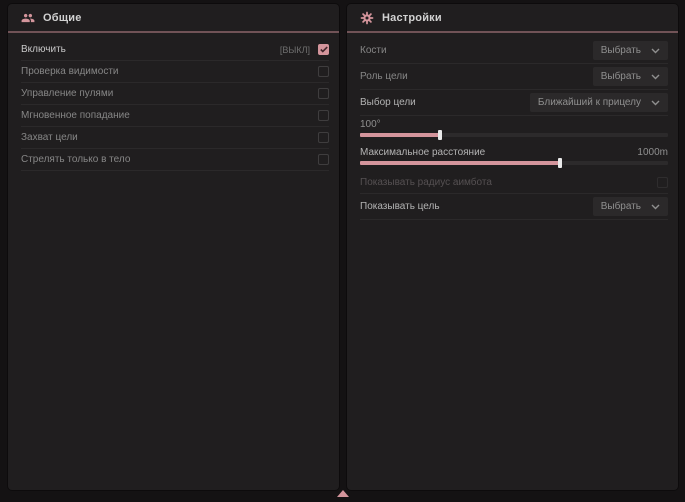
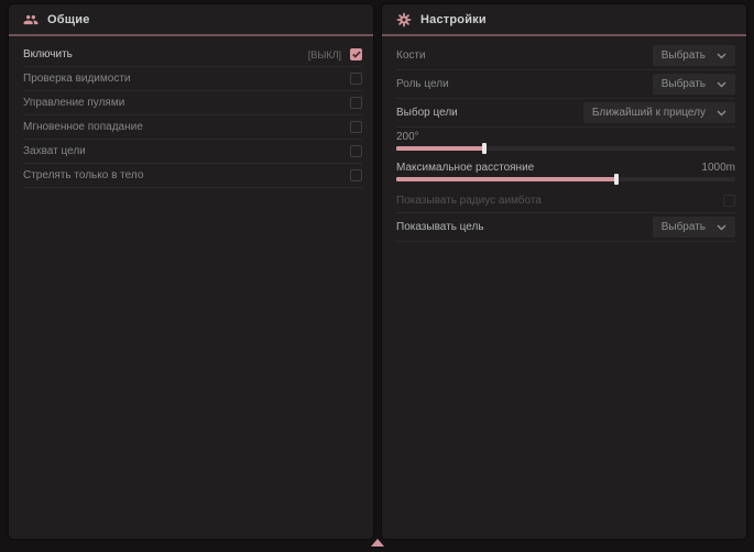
  Общие
  Включить
  [ВЫКЛ]
  Проверка видимости
  Управление пулями
  Мгновенное попадание
  Захват цели
  Стрелять только в тело
  Настройки
  Кости
  Выбрать
  Роль цели
  Выбрать
  Выбор цели
  Ближайший к прицелу
- 100°
+ 200°
  Максимальное расстояние
  1000m
  Показывать радиус аимбота
  Показывать цель
  Выбрать
